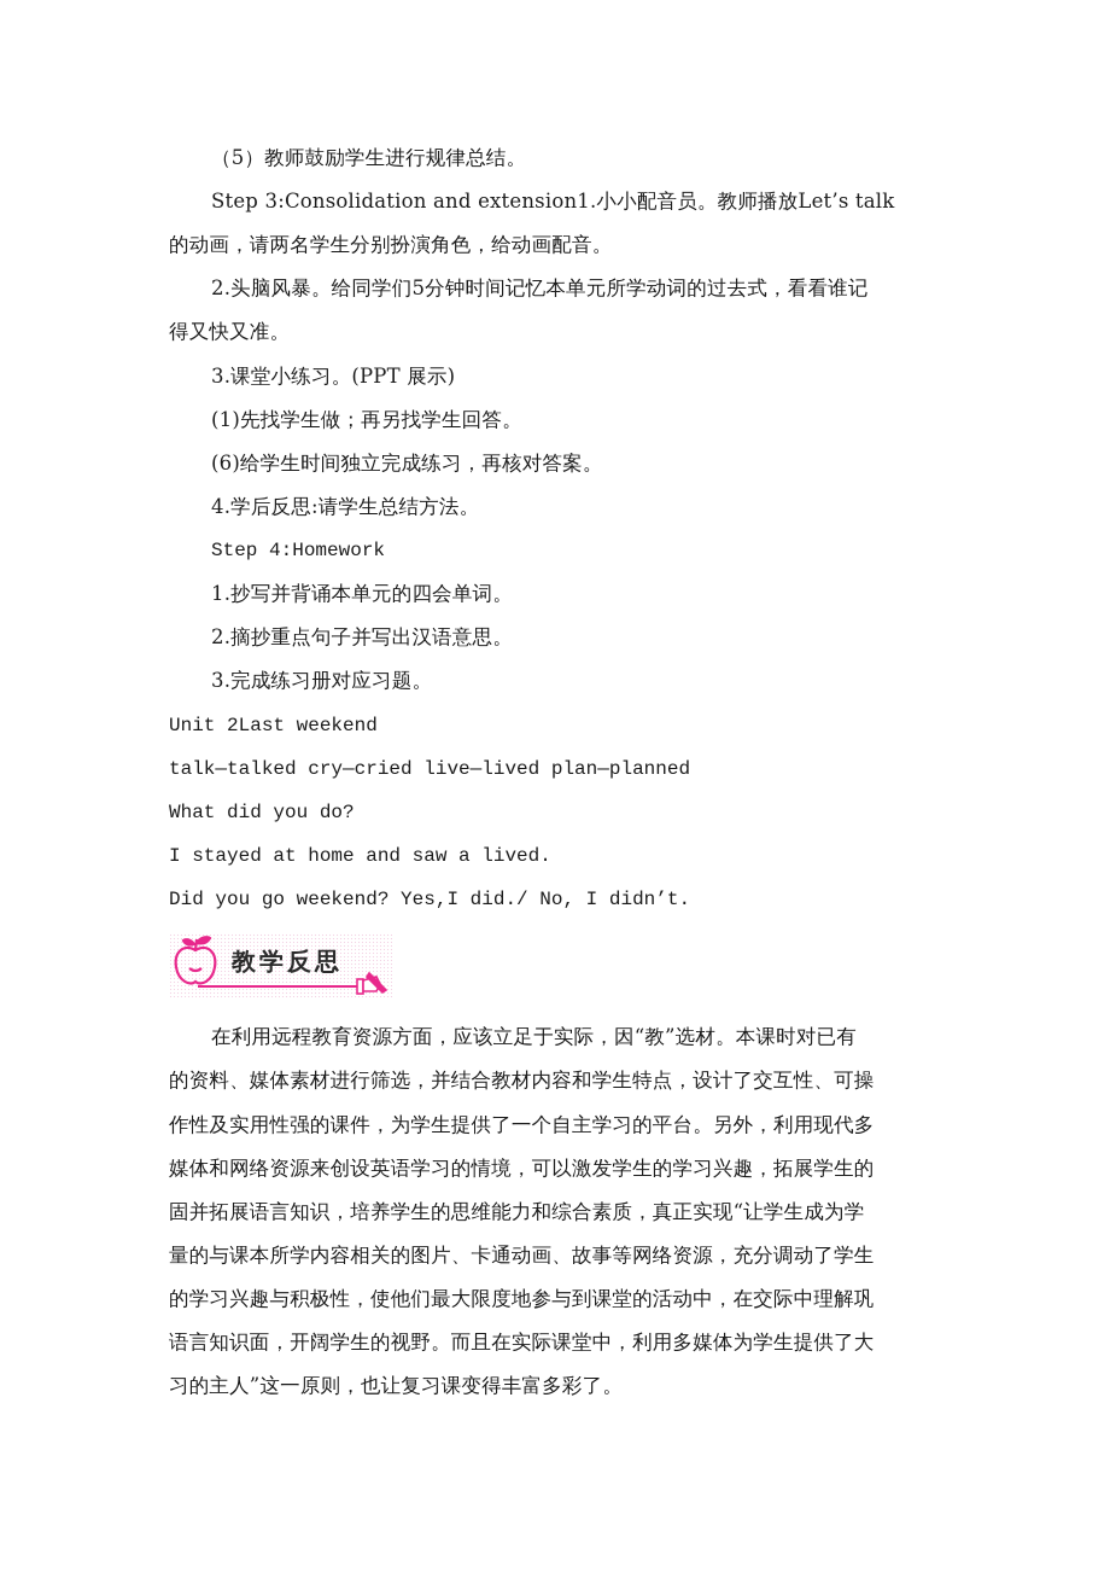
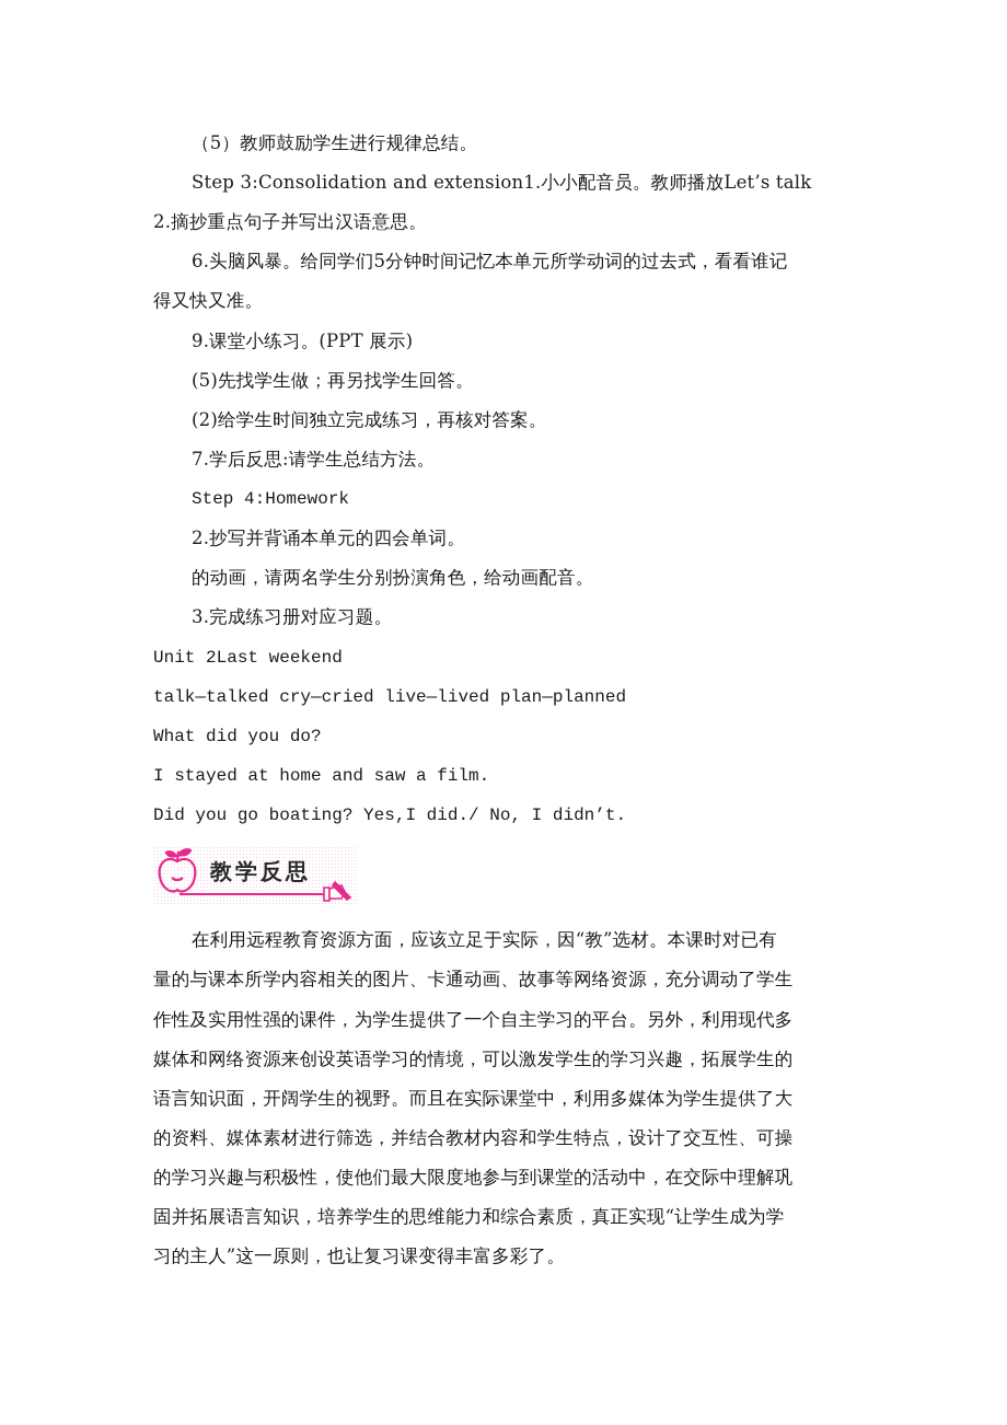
  （5）教师鼓励学生进行规律总结。
  Step 3:Consolidation and extension1.小小配音员。教师播放Let’s talk
- 的动画，请两名学生分别扮演角色，给动画配音。
+ 2.摘抄重点句子并写出汉语意思。
- 2.头脑风暴。给同学们5分钟时间记忆本单元所学动词的过去式，看看谁记
+ 6.头脑风暴。给同学们5分钟时间记忆本单元所学动词的过去式，看看谁记
  得又快又准。
- 3.课堂小练习。(PPT 展示)
+ 9.课堂小练习。(PPT 展示)
- (1)先找学生做；再另找学生回答。
+ (5)先找学生做；再另找学生回答。
- (6)给学生时间独立完成练习，再核对答案。
+ (2)给学生时间独立完成练习，再核对答案。
- 4.学后反思:请学生总结方法。
+ 7.学后反思:请学生总结方法。
  Step 4:Homework
- 1.抄写并背诵本单元的四会单词。
+ 2.抄写并背诵本单元的四会单词。
- 2.摘抄重点句子并写出汉语意思。
+ 的动画，请两名学生分别扮演角色，给动画配音。
  3.完成练习册对应习题。
  Unit 2Last weekend
  talk—talked cry—cried live—lived plan—planned
  What did you do?
- I stayed at home and saw a lived.
+ I stayed at home and saw a film.
- Did you go weekend? Yes,I did./ No, I didn’t.
+ Did you go boating? Yes,I did./ No, I didn’t.
  教学反思
  在利用远程教育资源方面，应该立足于实际，因“教”选材。本课时对已有
- 的资料、媒体素材进行筛选，并结合教材内容和学生特点，设计了交互性、可操
+ 量的与课本所学内容相关的图片、卡通动画、故事等网络资源，充分调动了学生
  作性及实用性强的课件，为学生提供了一个自主学习的平台。另外，利用现代多
  媒体和网络资源来创设英语学习的情境，可以激发学生的学习兴趣，拓展学生的
- 固并拓展语言知识，培养学生的思维能力和综合素质，真正实现“让学生成为学
+ 语言知识面，开阔学生的视野。而且在实际课堂中，利用多媒体为学生提供了大
- 量的与课本所学内容相关的图片、卡通动画、故事等网络资源，充分调动了学生
+ 的资料、媒体素材进行筛选，并结合教材内容和学生特点，设计了交互性、可操
  的学习兴趣与积极性，使他们最大限度地参与到课堂的活动中，在交际中理解巩
- 语言知识面，开阔学生的视野。而且在实际课堂中，利用多媒体为学生提供了大
+ 固并拓展语言知识，培养学生的思维能力和综合素质，真正实现“让学生成为学
  习的主人”这一原则，也让复习课变得丰富多彩了。
